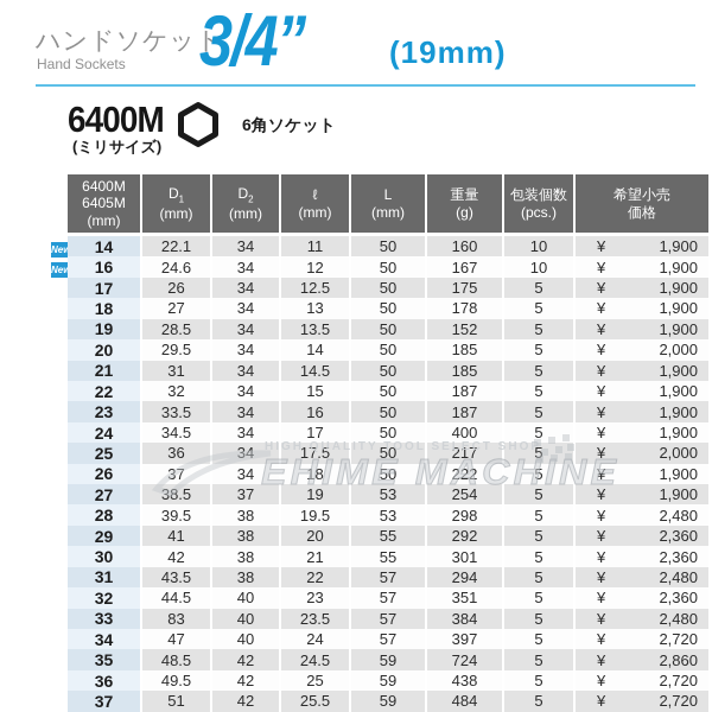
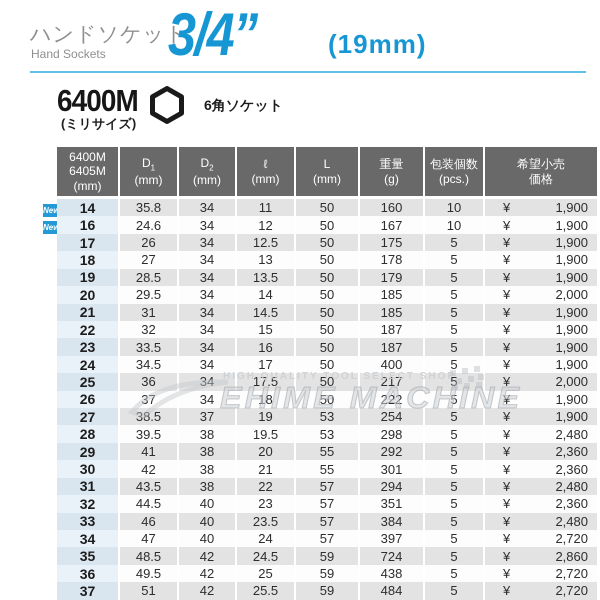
  ハンドソケット
  Hand Sockets
  3/4”
  (19mm)
  6400M
  (ミリサイズ)
  6角ソケット
  6400M6405M(mm)	D1(mm)	D2(mm)	ℓ(mm)	L(mm)	重量(g)	包装個数(pcs.)	希望小売価格
- 14	22.1	34	11	50	160	10	¥ 1,900
+ 14	35.8	34	11	50	160	10	¥ 1,900
  16	24.6	34	12	50	167	10	¥ 1,900
  17	26	34	12.5	50	175	5	¥ 1,900
  18	27	34	13	50	178	5	¥ 1,900
- 19	28.5	34	13.5	50	152	5	¥ 1,900
+ 19	28.5	34	13.5	50	179	5	¥ 1,900
  20	29.5	34	14	50	185	5	¥ 2,000
  21	31	34	14.5	50	185	5	¥ 1,900
  22	32	34	15	50	187	5	¥ 1,900
  23	33.5	34	16	50	187	5	¥ 1,900
  24	34.5	34	17	50	400	5	¥ 1,900
  25	36	34	17.5	50	217	5	¥ 2,000
  26	37	34	18	50	222	5	¥ 1,900
  27	38.5	37	19	53	254	5	¥ 1,900
  28	39.5	38	19.5	53	298	5	¥ 2,480
  29	41	38	20	55	292	5	¥ 2,360
  30	42	38	21	55	301	5	¥ 2,360
  31	43.5	38	22	57	294	5	¥ 2,480
  32	44.5	40	23	57	351	5	¥ 2,360
- 33	83	40	23.5	57	384	5	¥ 2,480
+ 33	46	40	23.5	57	384	5	¥ 2,480
  34	47	40	24	57	397	5	¥ 2,720
  35	48.5	42	24.5	59	724	5	¥ 2,860
  36	49.5	42	25	59	438	5	¥ 2,720
  37	51	42	25.5	59	484	5	¥ 2,720
  New
  New
  HIGH QUALITY TOOL SELECT SHOP
  EHIME MACHINE
